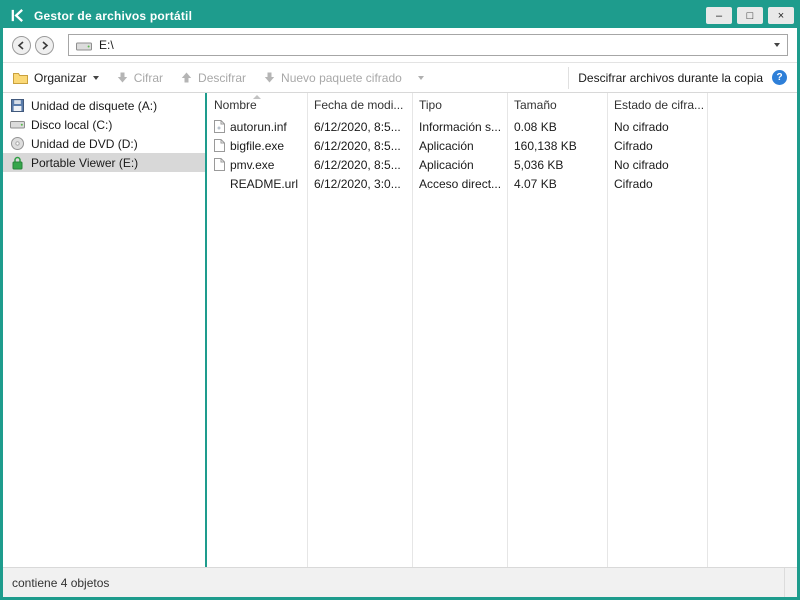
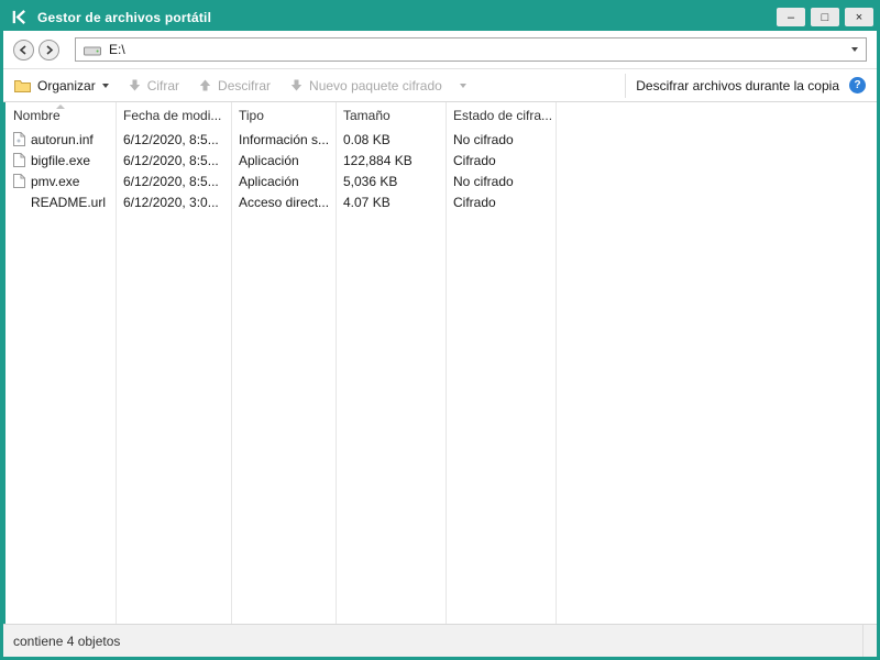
  Gestor de archivos portátil
  –
  □
  ×
  E:\
  Organizar
  Cifrar
  Descifrar
  Nuevo paquete cifrado
  Descifrar archivos durante la copia
  ?
- Unidad de disquete (A:)
- Disco local (C:)
- Unidad de DVD (D:)
- Portable Viewer (E:)
  Nombre
  Fecha de modi...
  Tipo
  Tamaño
  Estado de cifra...
  autorun.inf
  6/12/2020, 8:5...
  Información s...
  0.08 KB
  No cifrado
  bigfile.exe
  6/12/2020, 8:5...
  Aplicación
- 160,138 KB
+ 122,884 KB
  Cifrado
  pmv.exe
  6/12/2020, 8:5...
  Aplicación
  5,036 KB
  No cifrado
  README.url
  6/12/2020, 3:0...
  Acceso direct...
  4.07 KB
  Cifrado
  contiene 4 objetos
